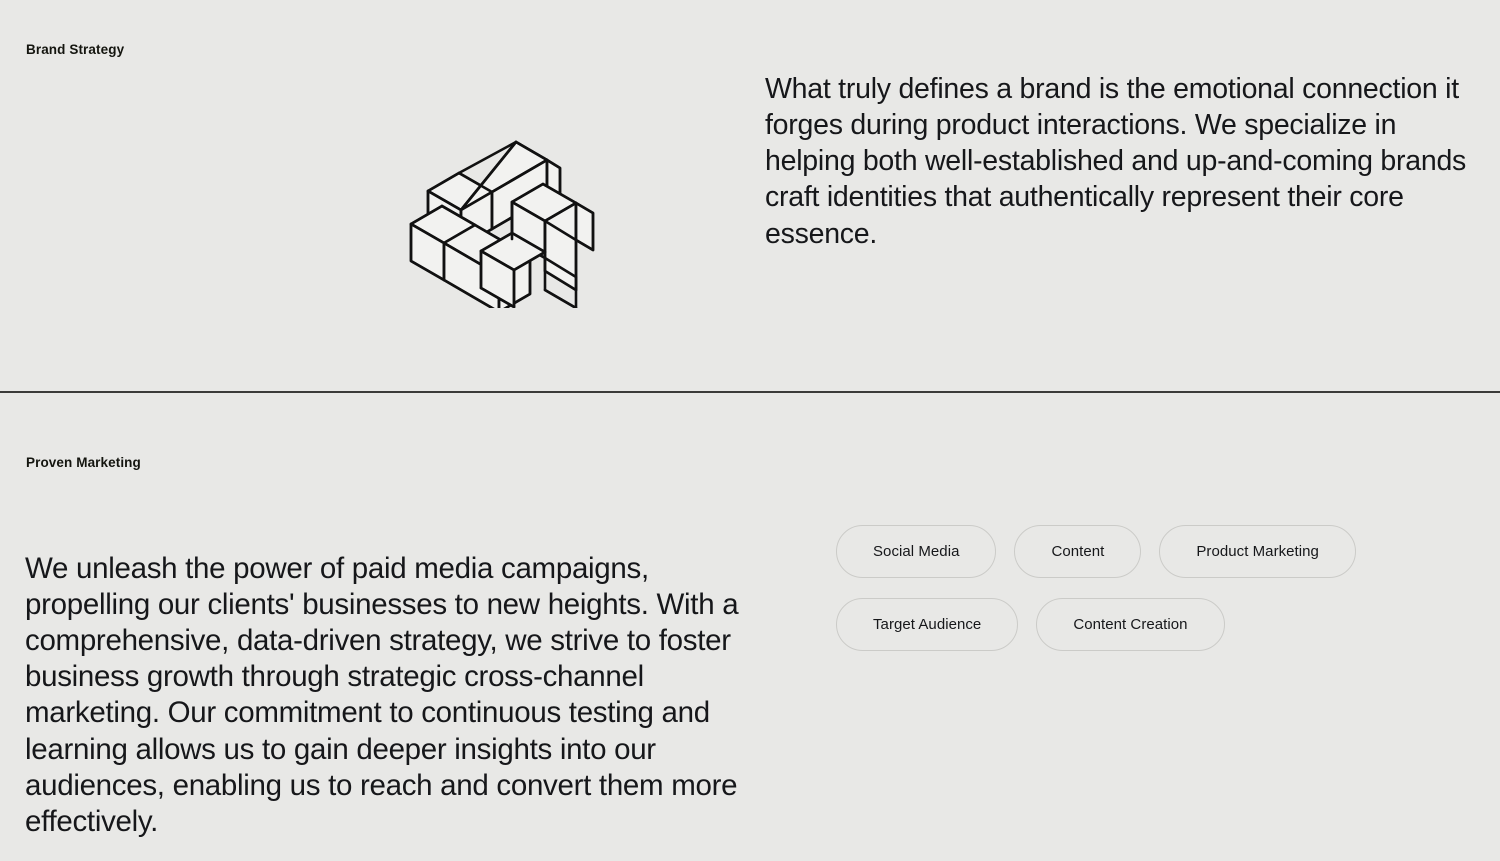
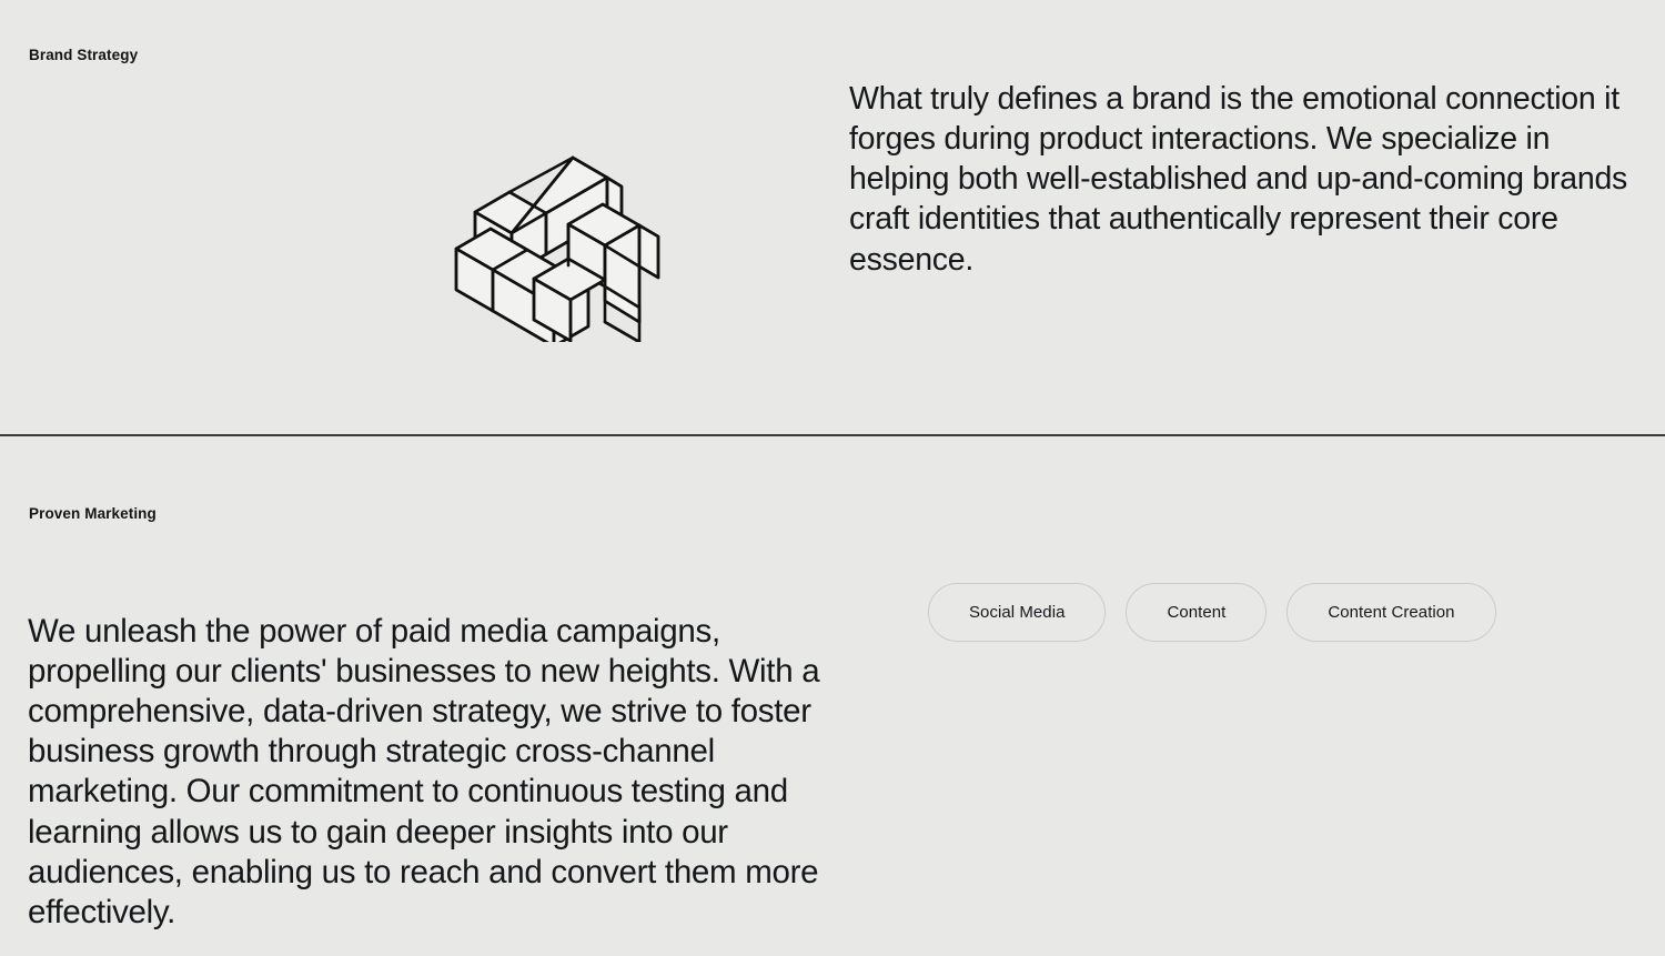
  Brand Strategy
  What truly defines a brand is the emotional connection it forges during product interactions. We specialize in helping both well-established and up-and-coming brands craft identities that authentically represent their core essence.
  Proven Marketing
  We unleash the power of paid media campaigns, propelling our clients' businesses to new heights. With a comprehensive, data-driven strategy, we strive to foster business growth through strategic cross-channel marketing. Our commitment to continuous testing and learning allows us to gain deeper insights into our audiences, enabling us to reach and convert them more effectively.
  Social Media
  Content
- Product Marketing
- Target Audience
  Content Creation
